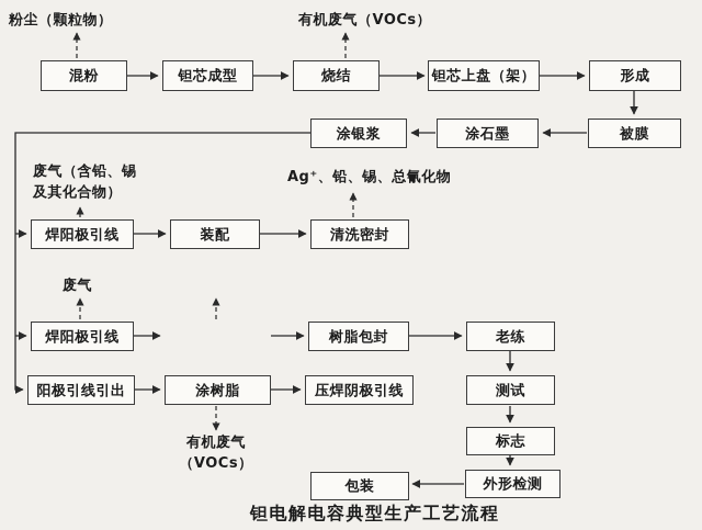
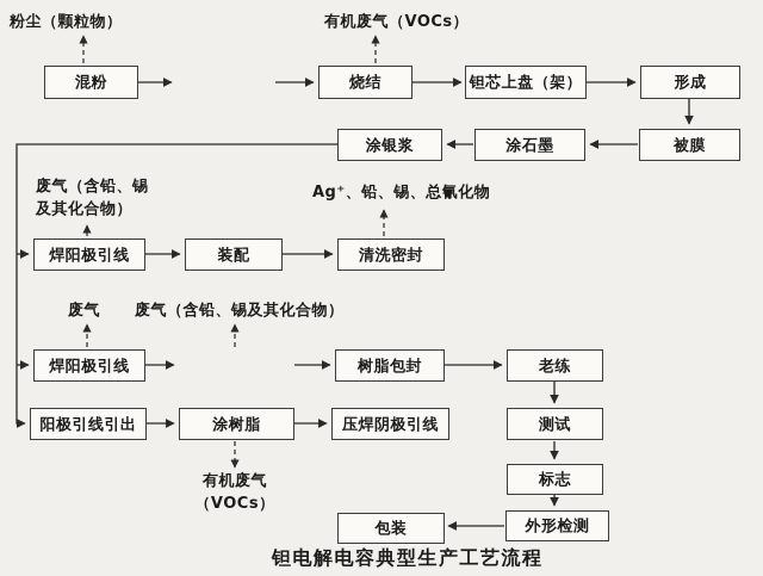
  混粉
- 钽芯成型
  烧结
  钽芯上盘（架）
  形成
  涂银浆
  涂石墨
  被膜
  焊阳极引线
  装配
  清洗密封
  焊阳极引线
  树脂包封
  老练
  阳极引线引出
  涂树脂
  压焊阴极引线
  测试
  标志
  外形检测
  包装
  粉尘（颗粒物）
  有机废气（VOCs）
  废气（含铅、锡
  及其化合物）
  Ag⁺、铅、锡、总氰化物
  废气
+ 废气（含铅、锡及其化合物）
  有机废气
  （VOCs）
  钽电解电容典型生产工艺流程
